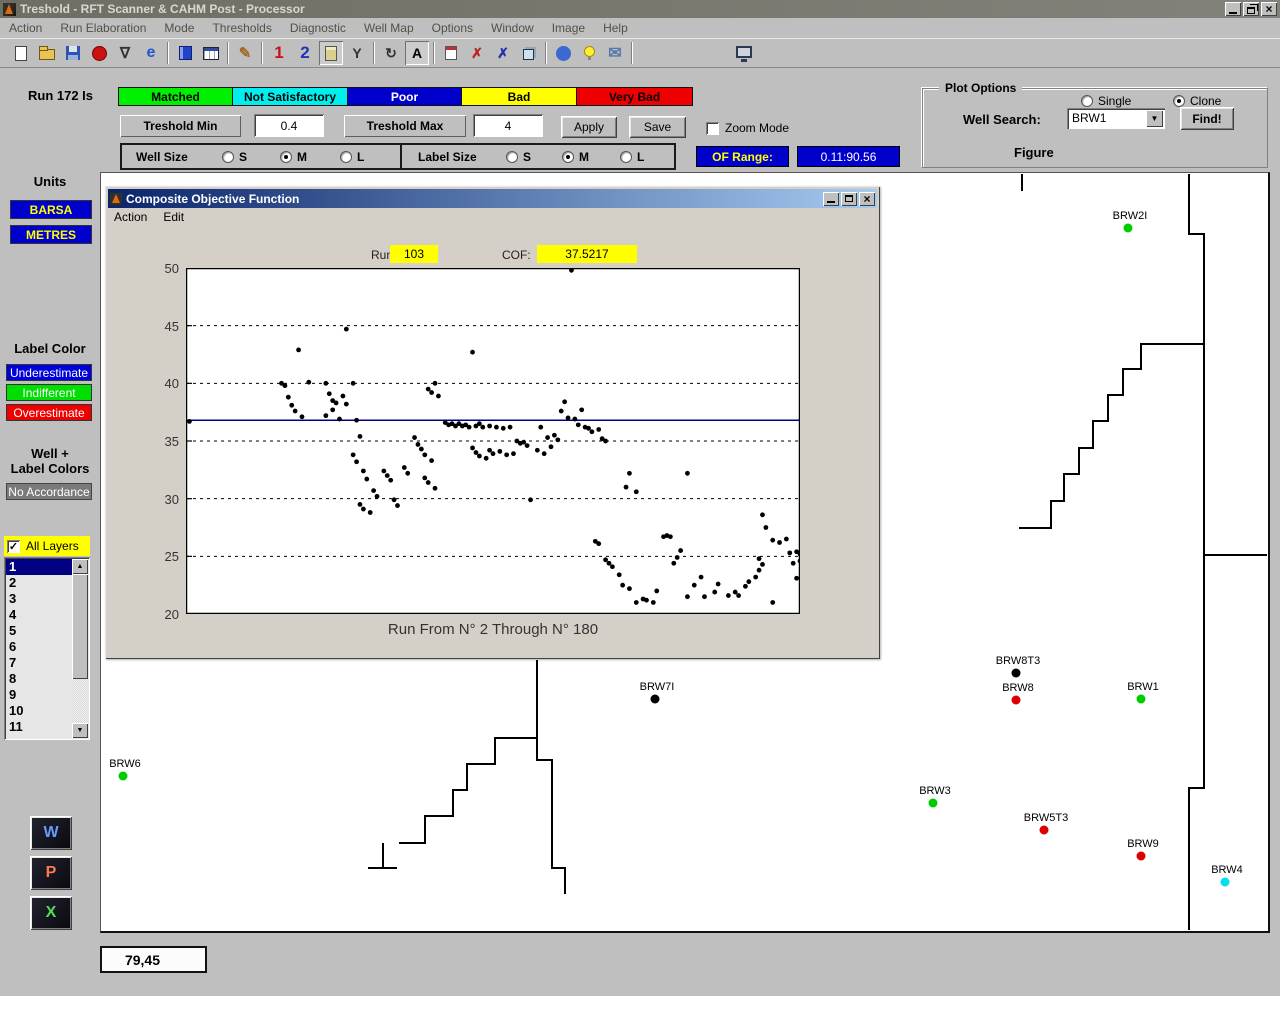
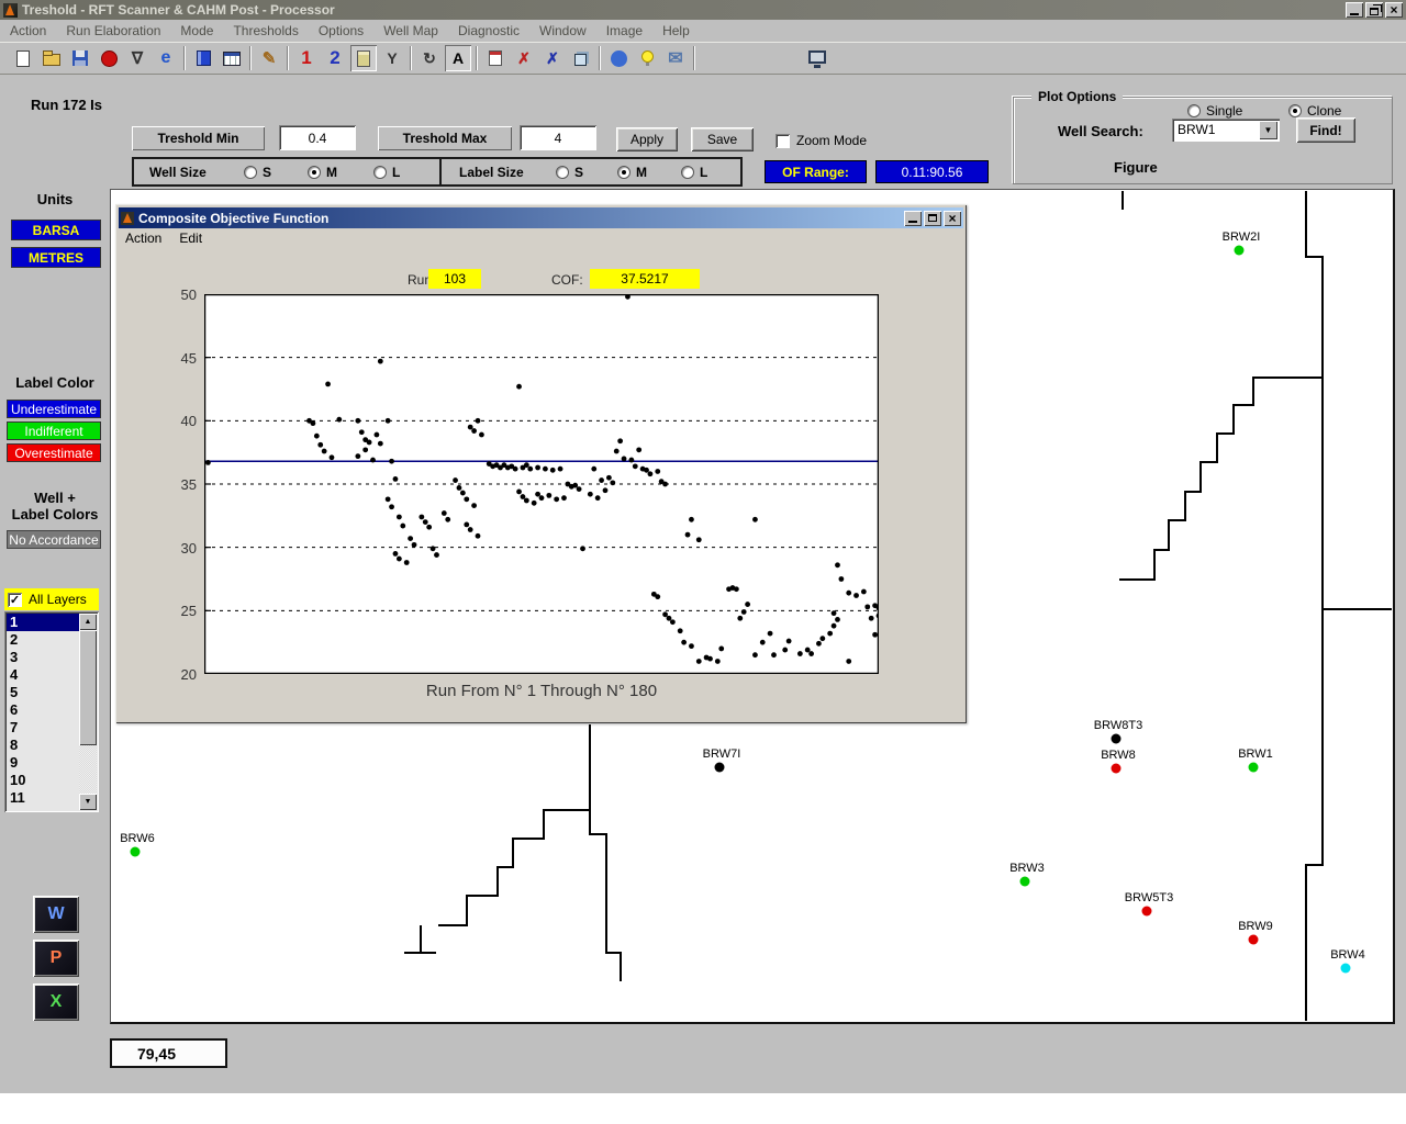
  Treshold - RFT Scanner & CAHM Post - Processor
  ×
  Action
  Run Elaboration
  Mode
  Thresholds
- Diagnostic
+ Options
  Well Map
- Options
+ Diagnostic
  Window
  Image
  Help
  ∇
  e
  ✎
  1
  2
  Y
  ↻
  A
  ✗
  ✗
  ✉
  Run 172 Is
- Matched
- Not Satisfactory
- Poor
- Bad
- Very Bad
  Treshold Min
  0.4
  Treshold Max
  4
  Apply
  Save
  Zoom Mode
  Well Size
  S
  M
  L
  Label Size
  S
  M
  L
  OF Range:
  0.11:90.56
  Plot Options
  Well Search:
  BRW1
  ▼
  Find!
  Figure
  Single
  Clone
  Units
  BARSA
  METRES
  Label Color
  Underestimate
  Indifferent
  Overestimate
  Well + Label Colors
  No Accordance
  ✓
  All Layers
  1
  2
  3
  4
  5
  6
  7
  8
  9
  10
  11
  W
  P
  X
  BRW2I
  BRW7I
  BRW8T3
  BRW8
  BRW1
  BRW6
  BRW3
  BRW5T3
  BRW9
  BRW4
  Composite Objective Function
  ×
  Action
  Edit
  103
  COF:
  37.5217
  20
  25
  30
  35
  40
  45
  50
- Run From N° 2 Through N° 180
+ Run From N° 1 Through N° 180
  79,45
